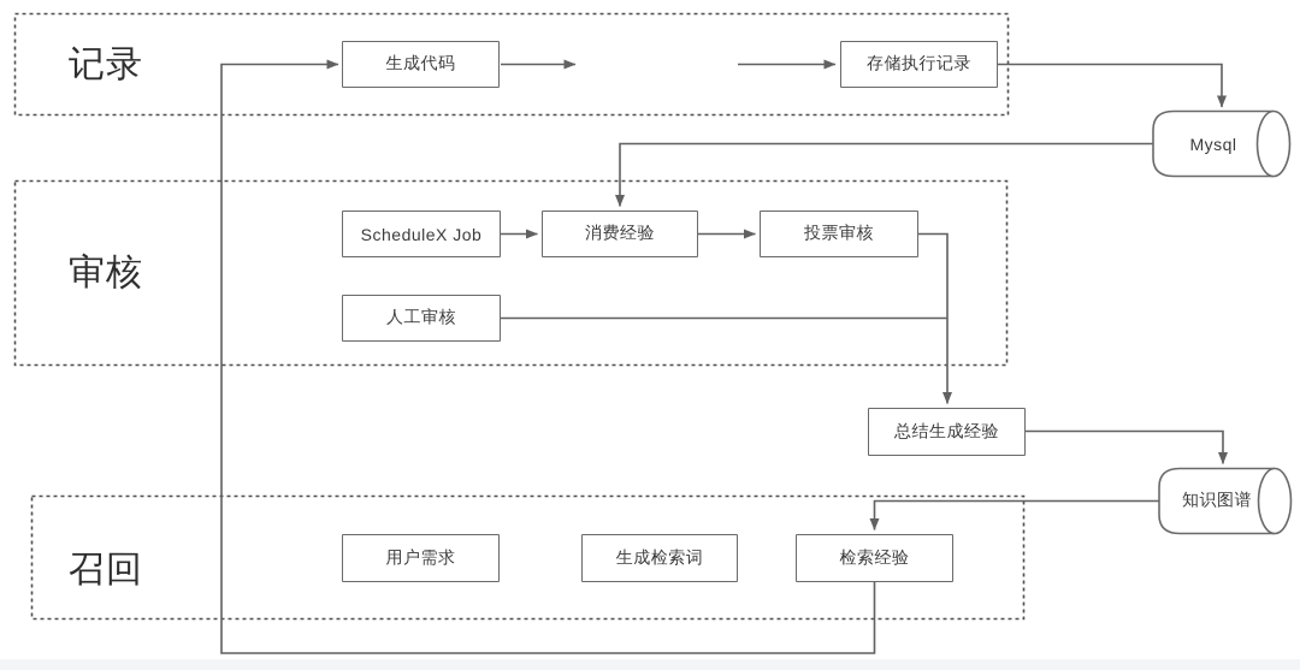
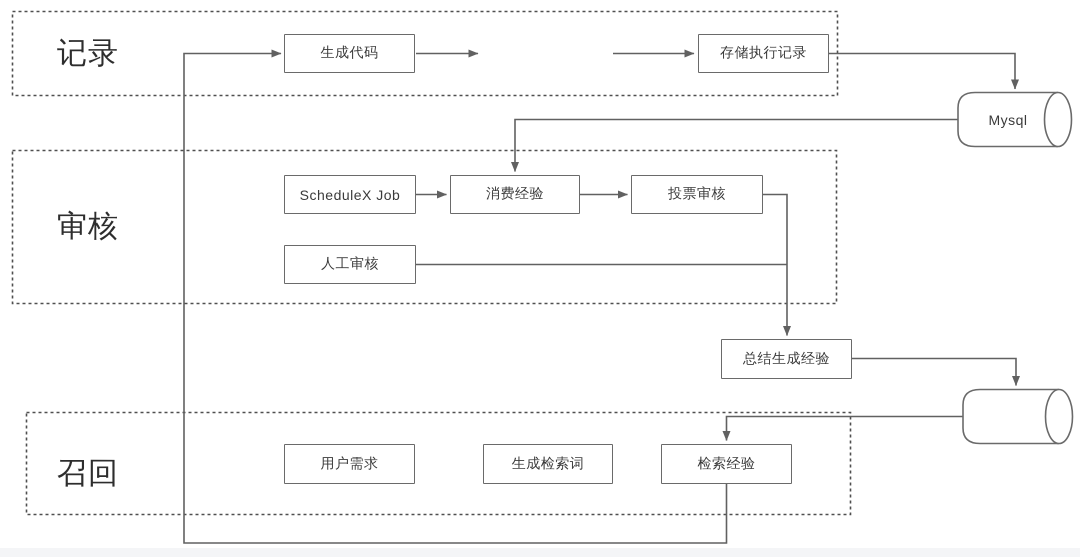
  记录
  审核
  召回
  生成代码
  存储执行记录
  ScheduleX Job
  消费经验
  投票审核
  人工审核
  总结生成经验
  用户需求
  生成检索词
  检索经验
  Mysql
- 知识图谱
